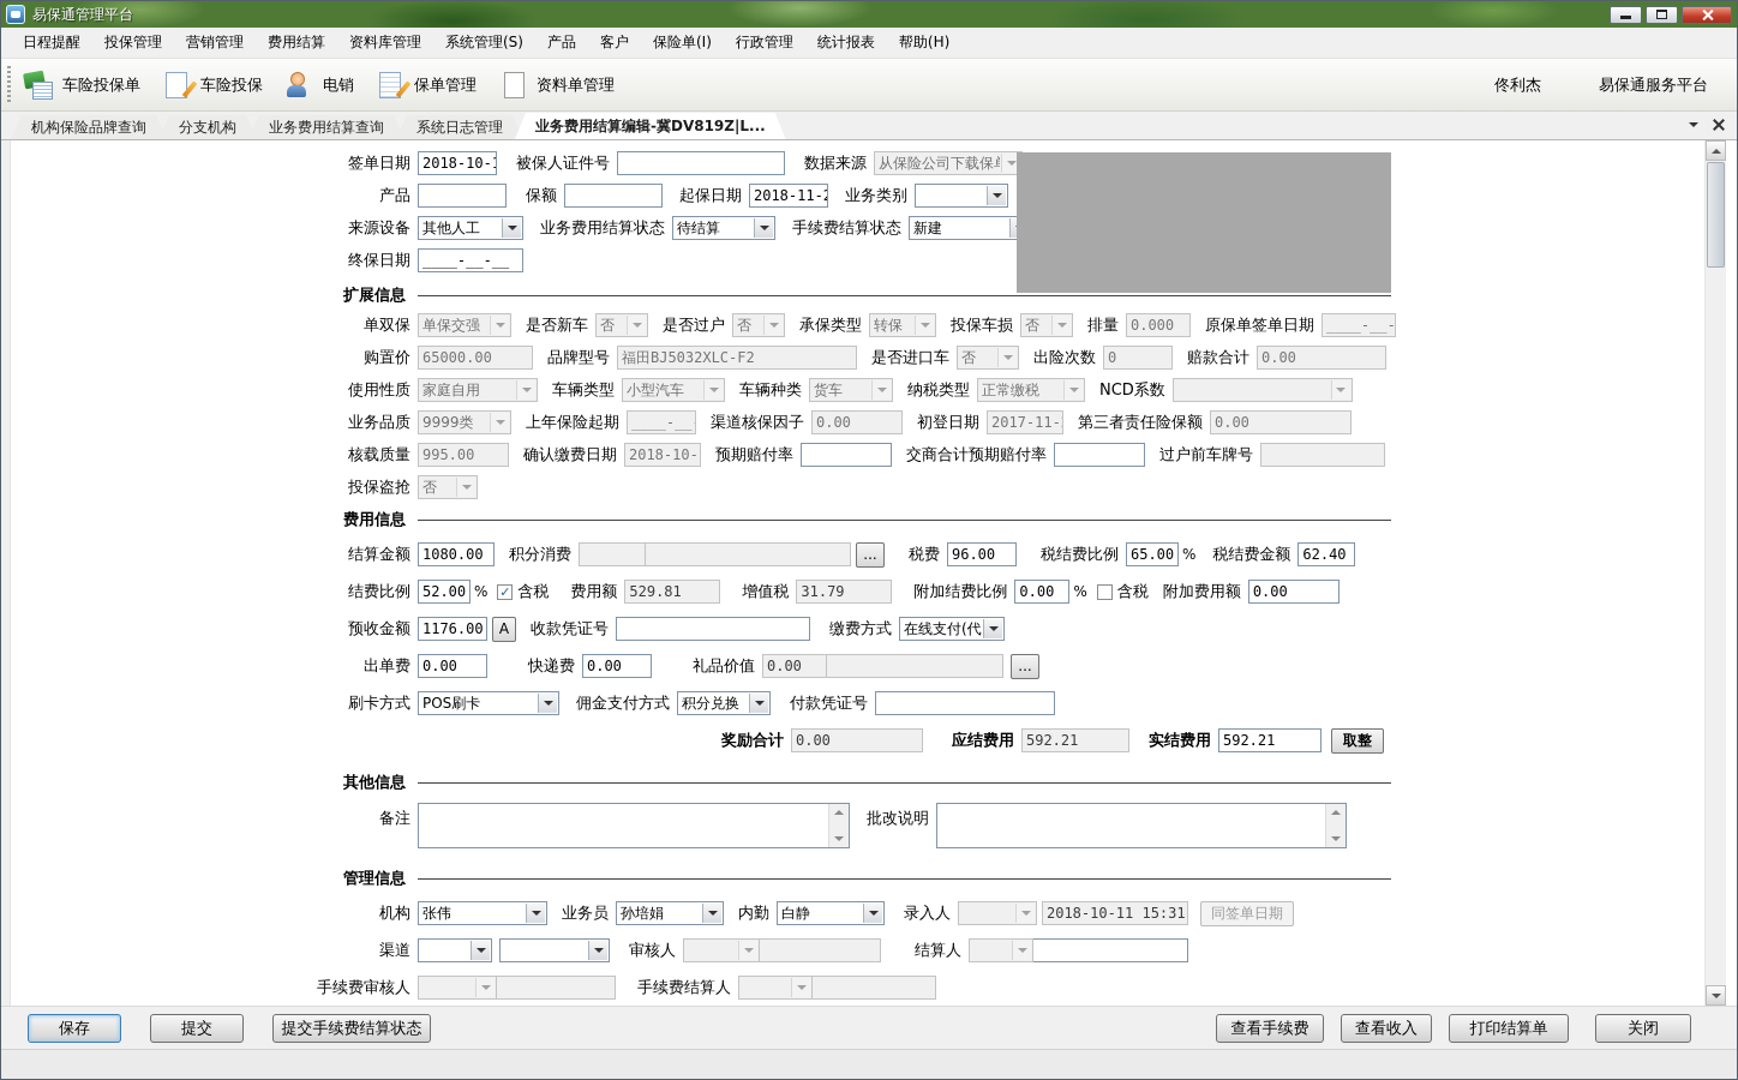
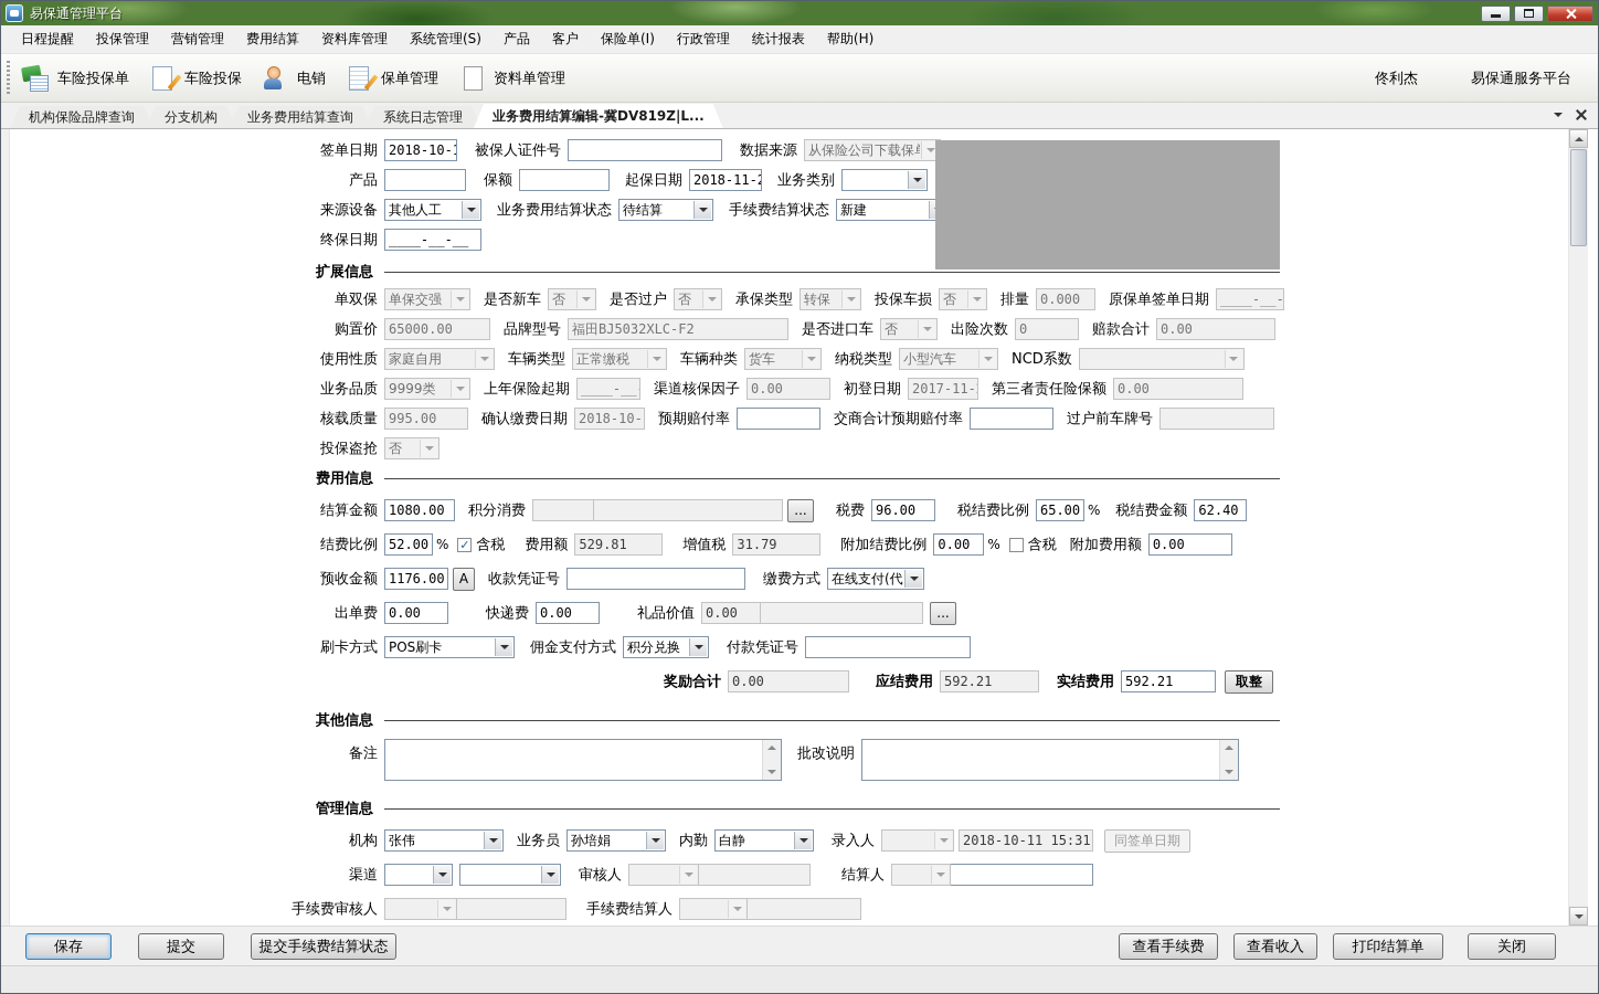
  易保通管理平台
  日程提醒
  投保管理
  营销管理
  费用结算
  资料库管理
  系统管理(S)
  产品
  客户
  保险单(I)
  行政管理
  统计报表
  帮助(H)
  车险投保单
  车险投保
  电销
  保单管理
  资料单管理
  佟利杰
  易保通服务平台
  机构保险品牌查询
  分支机构
  业务费用结算查询
  系统日志管理
  业务费用结算编辑-冀DV819Z|L...
  签单日期
  2018-10-1
  被保人证件号
  数据来源
  从保险公司下载保
  产品
  保额
  起保日期
  2018-11-2
  业务类别
  来源设备
  其他人工
  业务费用结算状态
  待结算
  手续费结算状态
  新建
  终保日期
  ____-__-__
  扩展信息
  单双保
  单保交强
  是否新车
  否
  是否过户
  否
  承保类型
  转保
  投保车损
  否
  排量
  0.000
  原保单签单日期
  ____-__-
  购置价
  65000.00
  品牌型号
  福田BJ5032XLC-F2
  是否进口车
  否
  出险次数
  0
  赔款合计
  0.00
  使用性质
  家庭自用
  车辆类型
- 小型汽车
+ 正常缴税
  车辆种类
  货车
  纳税类型
- 正常缴税
+ 小型汽车
  NCD系数
  业务品质
  9999类
  上年保险起期
  ____-__
  渠道核保因子
  0.00
  初登日期
  2017-11-
  第三者责任险保额
  0.00
  核载质量
  995.00
  确认缴费日期
  2018-10-
  预期赔付率
  交商合计预期赔付率
  过户前车牌号
  投保盗抢
  否
  费用信息
  结算金额
  1080.00
  积分消费
  ...
  税费
  96.00
  税结费比例
  65.00
  %
  税结费金额
  62.40
  结费比例
  52.00
  %
  ✓
  含税
  费用额
  529.81
  增值税
  31.79
  附加结费比例
  0.00
  %
  含税
  附加费用额
  0.00
  预收金额
  1176.00
  A
  收款凭证号
  缴费方式
  在线支付(代
  出单费
  0.00
  快递费
  0.00
  礼品价值
  0.00
  ...
  刷卡方式
  POS刷卡
  佣金支付方式
  积分兑换
  付款凭证号
  奖励合计
  0.00
  应结费用
  592.21
  实结费用
  592.21
  取整
  其他信息
  备注
  批改说明
  管理信息
  机构
  张伟
  业务员
  孙培娟
  内勤
  白静
  录入人
  2018-10-11 15:31
  同签单日期
  渠道
  审核人
  结算人
  手续费审核人
  手续费结算人
  保存
  提交
  提交手续费结算状态
  查看手续费
  查看收入
  打印结算单
  关闭
